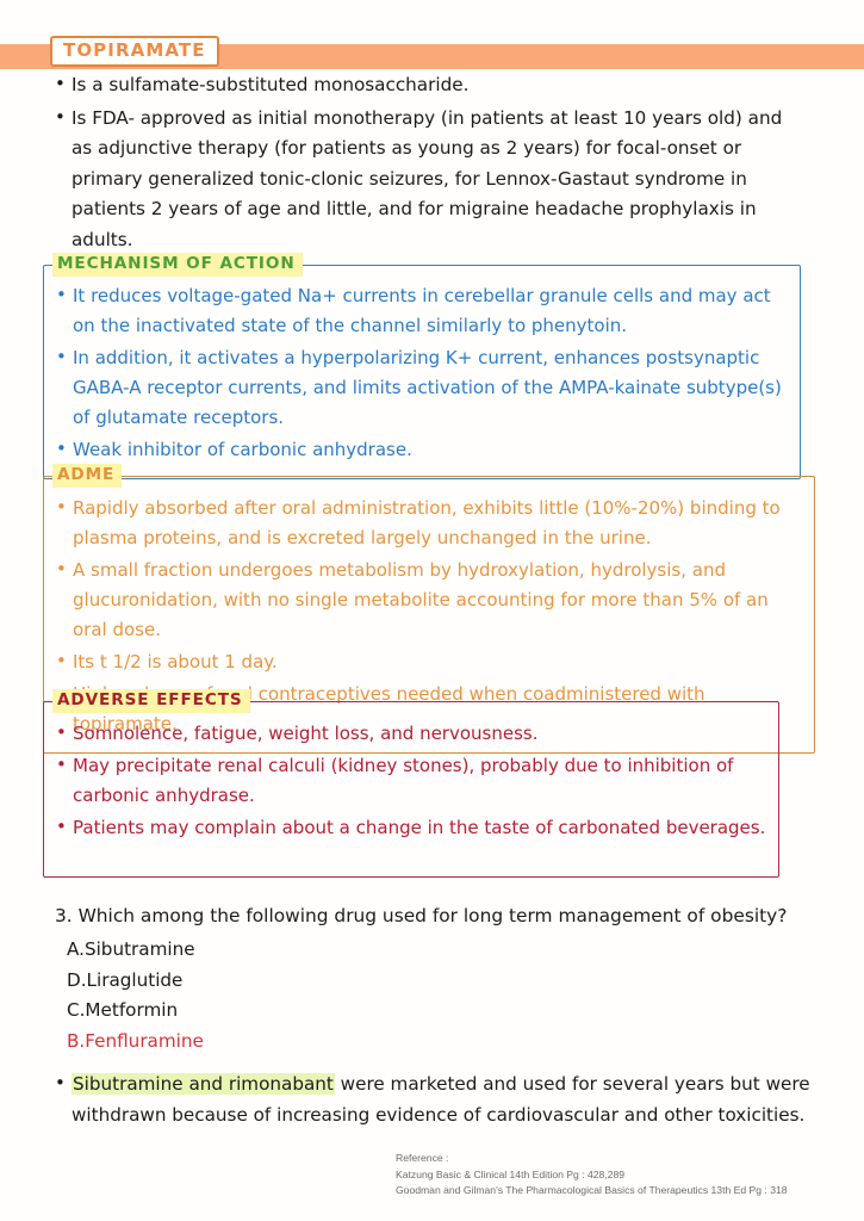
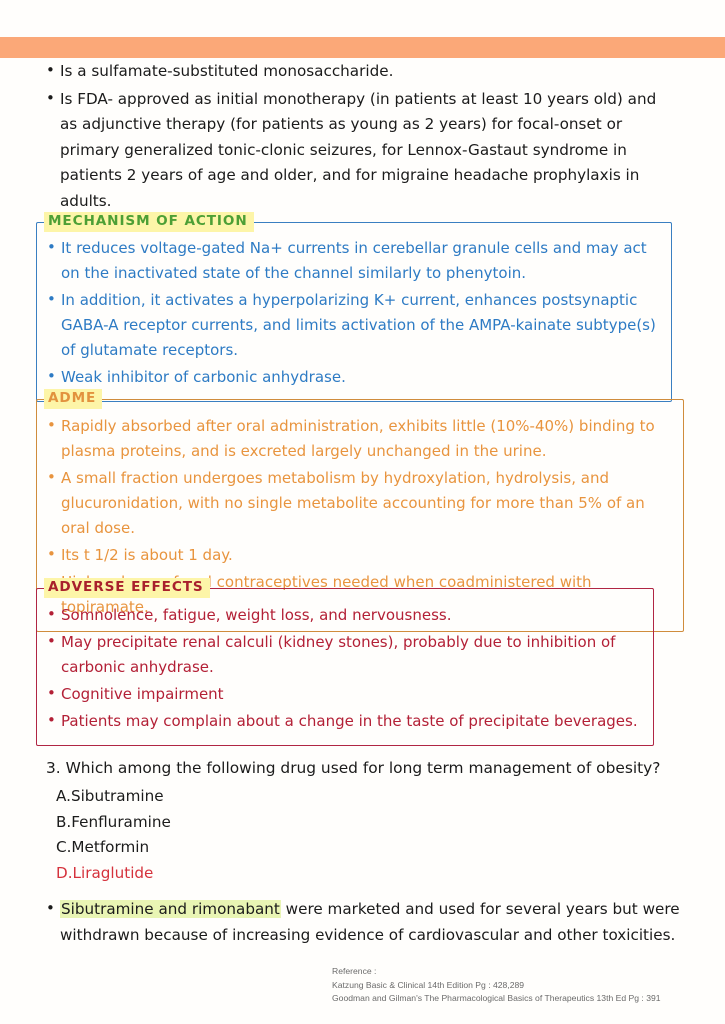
- TOPIRAMATE
  Is a sulfamate-substituted monosaccharide.
- Is FDA- approved as initial monotherapy (in patients at least 10 years old) and as adjunctive therapy (for patients as young as 2 years) for focal-onset or primary generalized tonic-clonic seizures, for Lennox-Gastaut syndrome in patients 2 years of age and little, and for migraine headache prophylaxis in adults.
+ Is FDA- approved as initial monotherapy (in patients at least 10 years old) and as adjunctive therapy (for patients as young as 2 years) for focal-onset or primary generalized tonic-clonic seizures, for Lennox-Gastaut syndrome in patients 2 years of age and older, and for migraine headache prophylaxis in adults.
  MECHANISM OF ACTION
  It reduces voltage-gated Na+ currents in cerebellar granule cells and may act on the inactivated state of the channel similarly to phenytoin.
  In addition, it activates a hyperpolarizing K+ current, enhances postsynaptic GABA-A receptor currents, and limits activation of the AMPA-kainate subtype(s) of glutamate receptors.
  Weak inhibitor of carbonic anhydrase.
  ADME
- Rapidly absorbed after oral administration, exhibits little (10%-20%) binding to plasma proteins, and is excreted largely unchanged in the urine.
+ Rapidly absorbed after oral administration, exhibits little (10%-40%) binding to plasma proteins, and is excreted largely unchanged in the urine.
  A small fraction undergoes metabolism by hydroxylation, hydrolysis, and glucuronidation, with no single metabolite accounting for more than 5% of an oral dose.
  Its t 1/2 is about 1 day.
  l contraceptives needed when coadministered with topiramate.
  ADVERSE EFFECTS
  Somnolence, fatigue, weight loss, and nervousness.
  May precipitate renal calculi (kidney stones), probably due to inhibition of carbonic anhydrase.
+ Cognitive impairment
- Patients may complain about a change in the taste of carbonated beverages.
+ Patients may complain about a change in the taste of precipitate beverages.
  3. Which among the following drug used for long term management of obesity?
  A.Sibutramine
- D.Liraglutide
+ B.Fenfluramine
  C.Metformin
- B.Fenfluramine
+ D.Liraglutide
  Sibutramine and rimonabant were marketed and used for several years but were withdrawn because of increasing evidence of cardiovascular and other toxicities.
  Reference :
  Katzung Basic & Clinical 14th Edition Pg : 428,289
- Goodman and Gilman's The Pharmacological Basics of Therapeutics 13th Ed Pg : 318
+ Goodman and Gilman's The Pharmacological Basics of Therapeutics 13th Ed Pg : 391
